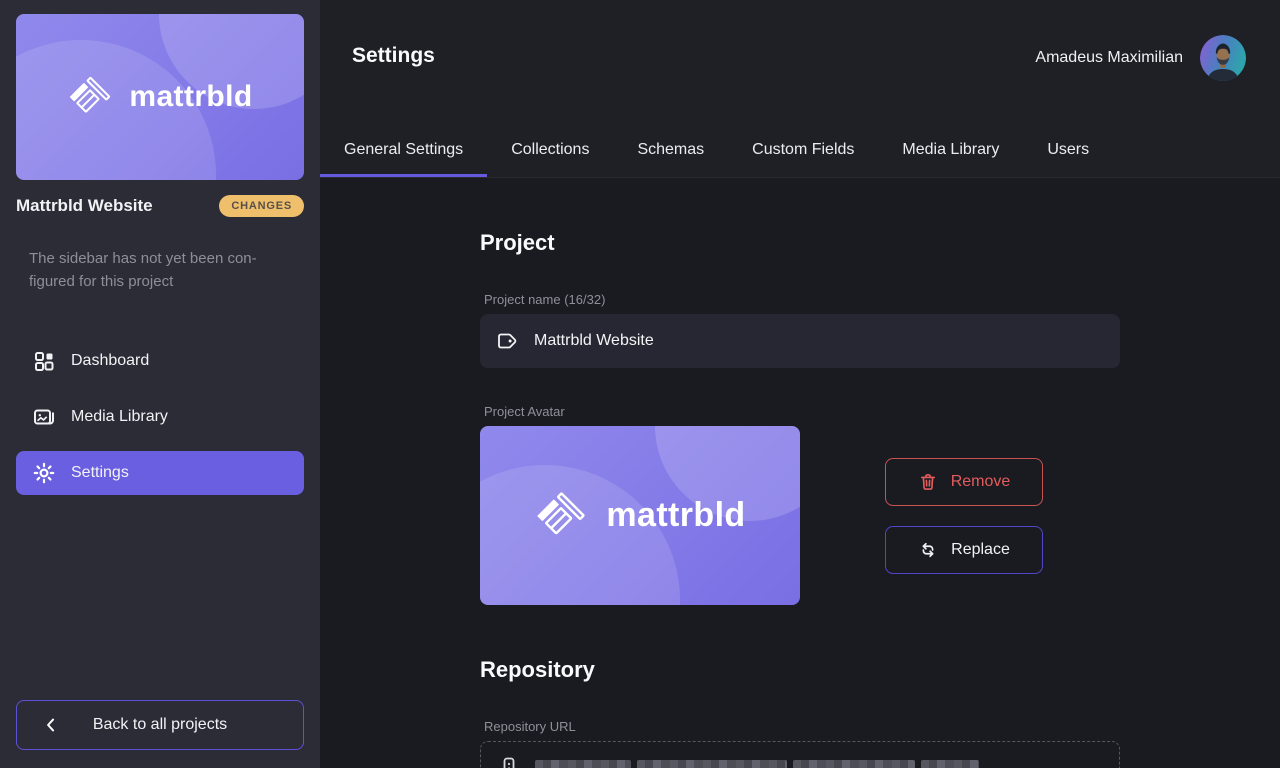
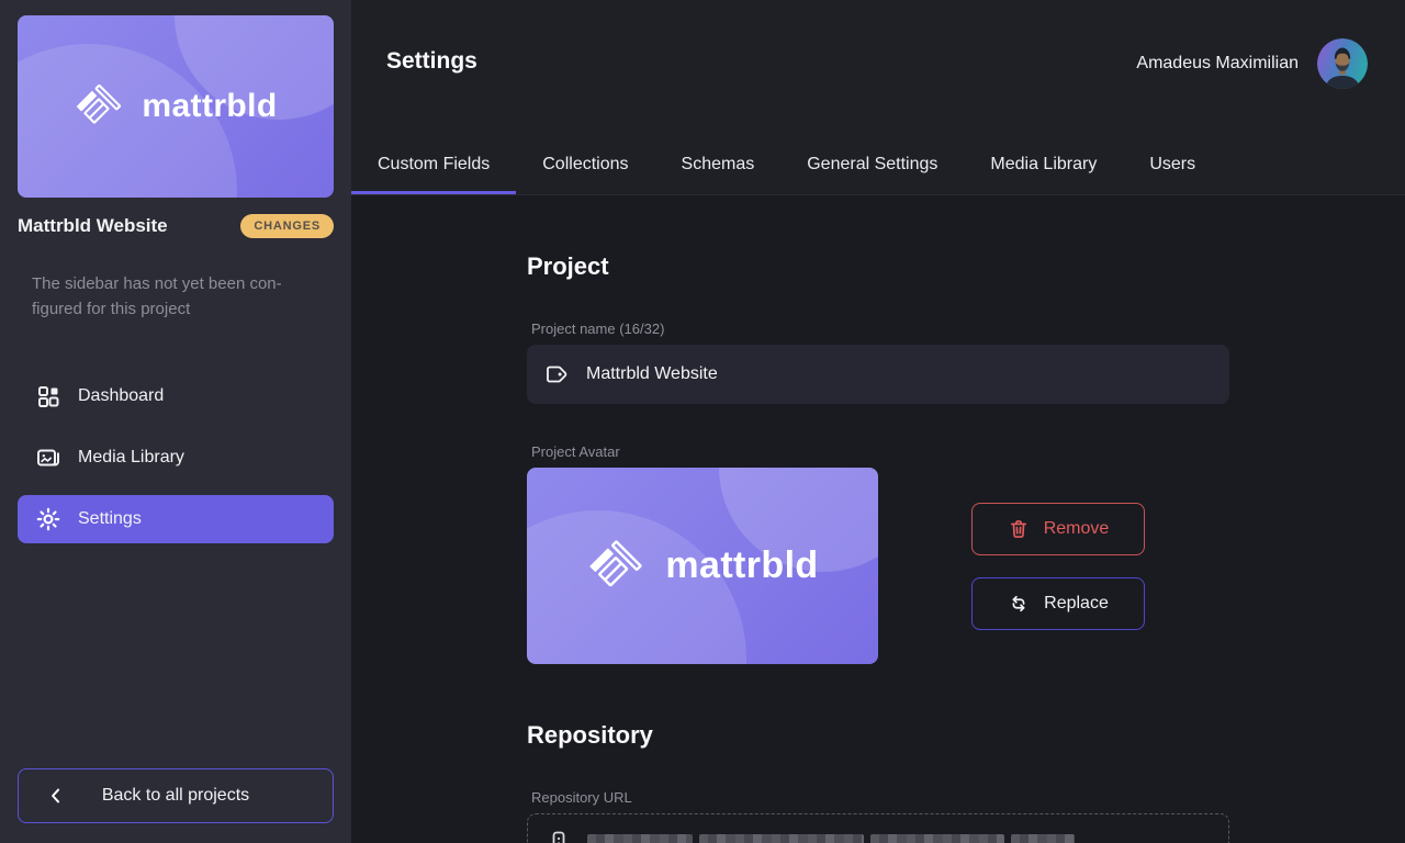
  mattrbld
  Mattrbld Website
  CHANGES
  The sidebar has not yet been con­figured for this project
  Dashboard
  Media Library
  Settings
  Back to all projects
  Settings
  Amadeus Maximilian
- General Settings
+ Custom Fields
  Collections
  Schemas
- Custom Fields
+ General Settings
  Media Library
  Users
  Project
  Project name (16/32)
  Mattrbld Website
  Project Avatar
  mattrbld
  Remove
  Replace
  Repository
  Repository URL
